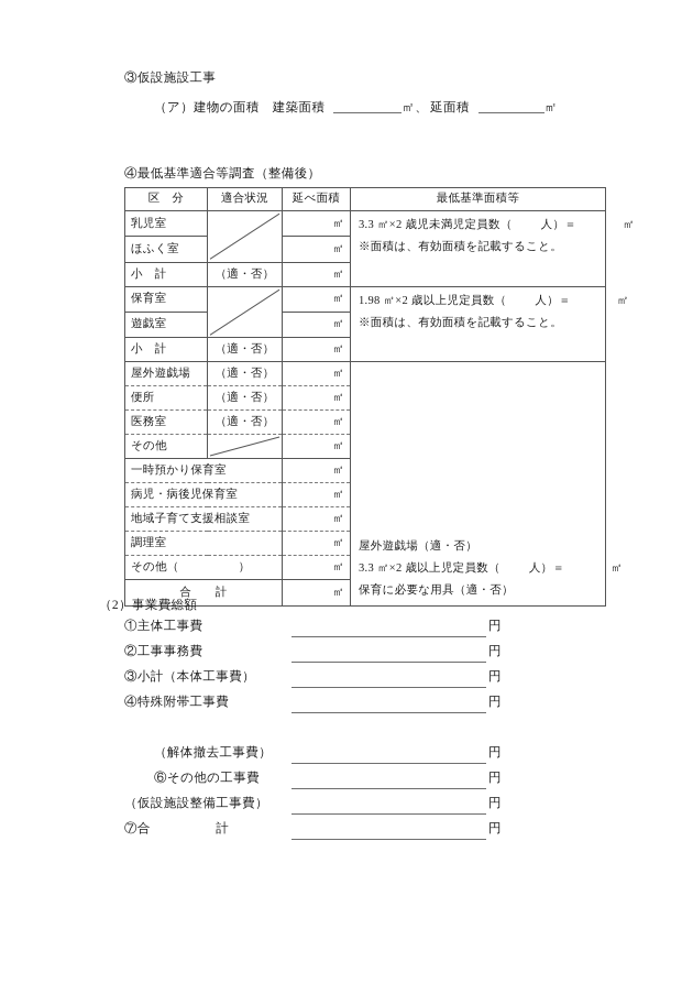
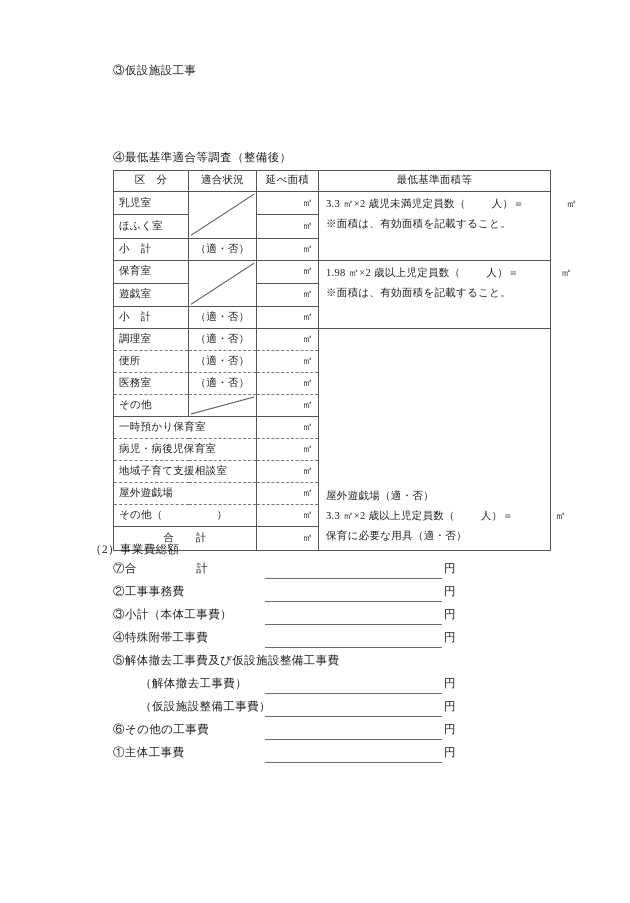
  ③仮設施設工事
- （ア）建物の面積 建築面積 ㎡、 延面積 ㎡
  ④最低基準適合等調査（整備後）
  区 分	適合状況	延べ面積	最低基準面積等
  乳児室		㎡	3.3 ㎡×2 歳児未満児定員数（ 人）＝ ㎡ ※面積は、有効面積を記載すること。
  ほふく室	㎡
  小 計	（適・否）	㎡
  保育室		㎡	1.98 ㎡×2 歳以上児定員数（ 人）＝ ㎡ ※面積は、有効面積を記載すること。
  遊戯室	㎡
  小 計	（適・否）	㎡
- 屋外遊戯場	（適・否）	㎡	屋外遊戯場（適・否） 3.3 ㎡×2 歳以上児定員数（ 人）＝ ㎡
+ 調理室	（適・否）	㎡	屋外遊戯場（適・否） 3.3 ㎡×2 歳以上児定員数（ 人）＝ ㎡
  便所	（適・否）	㎡
  医務室	（適・否）	㎡
  その他		㎡
  一時預かり保育室	㎡
  病児・病後児保育室	㎡
  地域子育て支援相談室	㎡
- 調理室	㎡
+ 屋外遊戯場	㎡
  その他（ ）	㎡
  合 計	㎡	保育に必要な用具（適・否）
  （2）事業費総額
- ①主体工事費
+ ⑦合 計
  円
  ②工事事務費
  円
  ③小計（本体工事費）
  円
  ④特殊附帯工事費
  円
+ ⑤解体撤去工事費及び仮設施設整備工事費
  （解体撤去工事費）
  円
- ⑥その他の工事費
+ （仮設施設整備工事費）
  円
- （仮設施設整備工事費）
+ ⑥その他の工事費
  円
- ⑦合 計
+ ①主体工事費
  円
